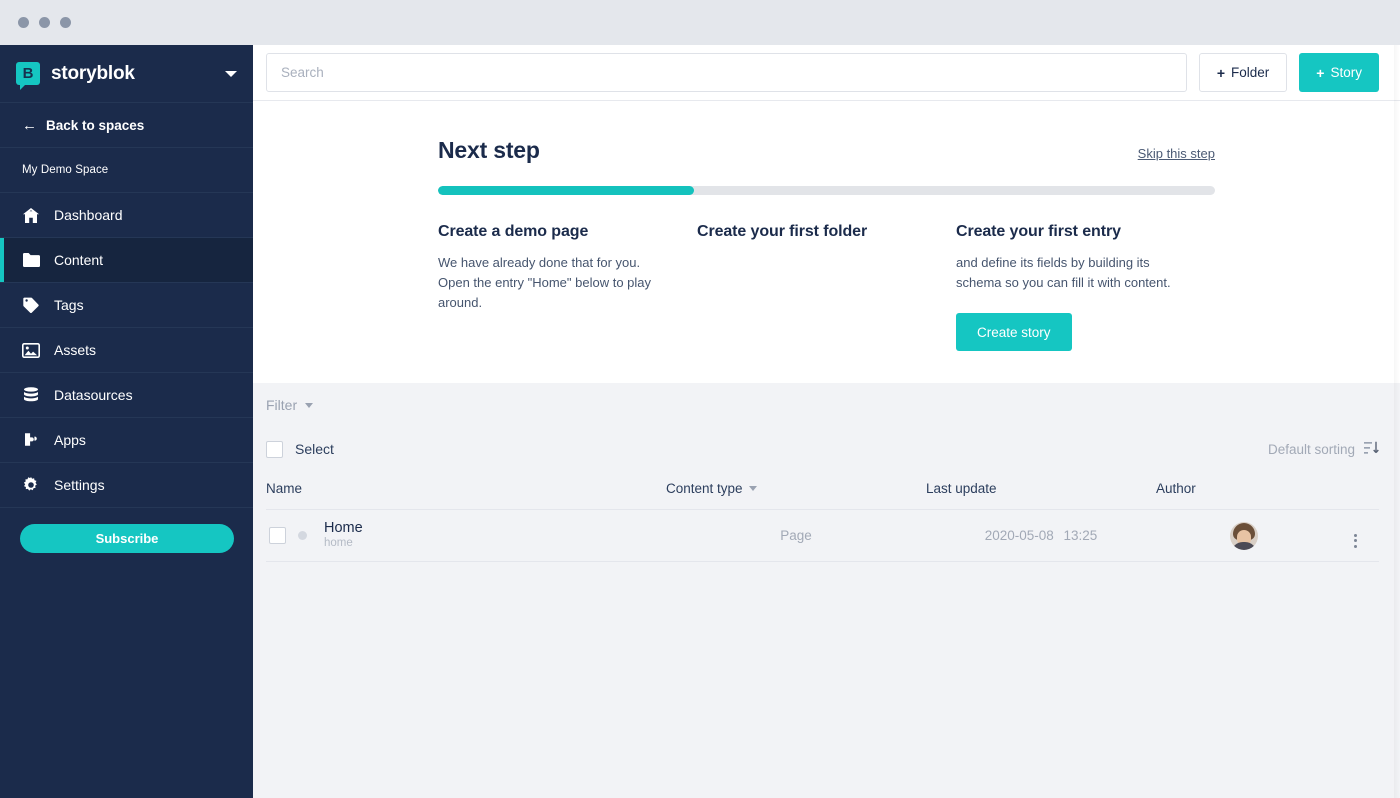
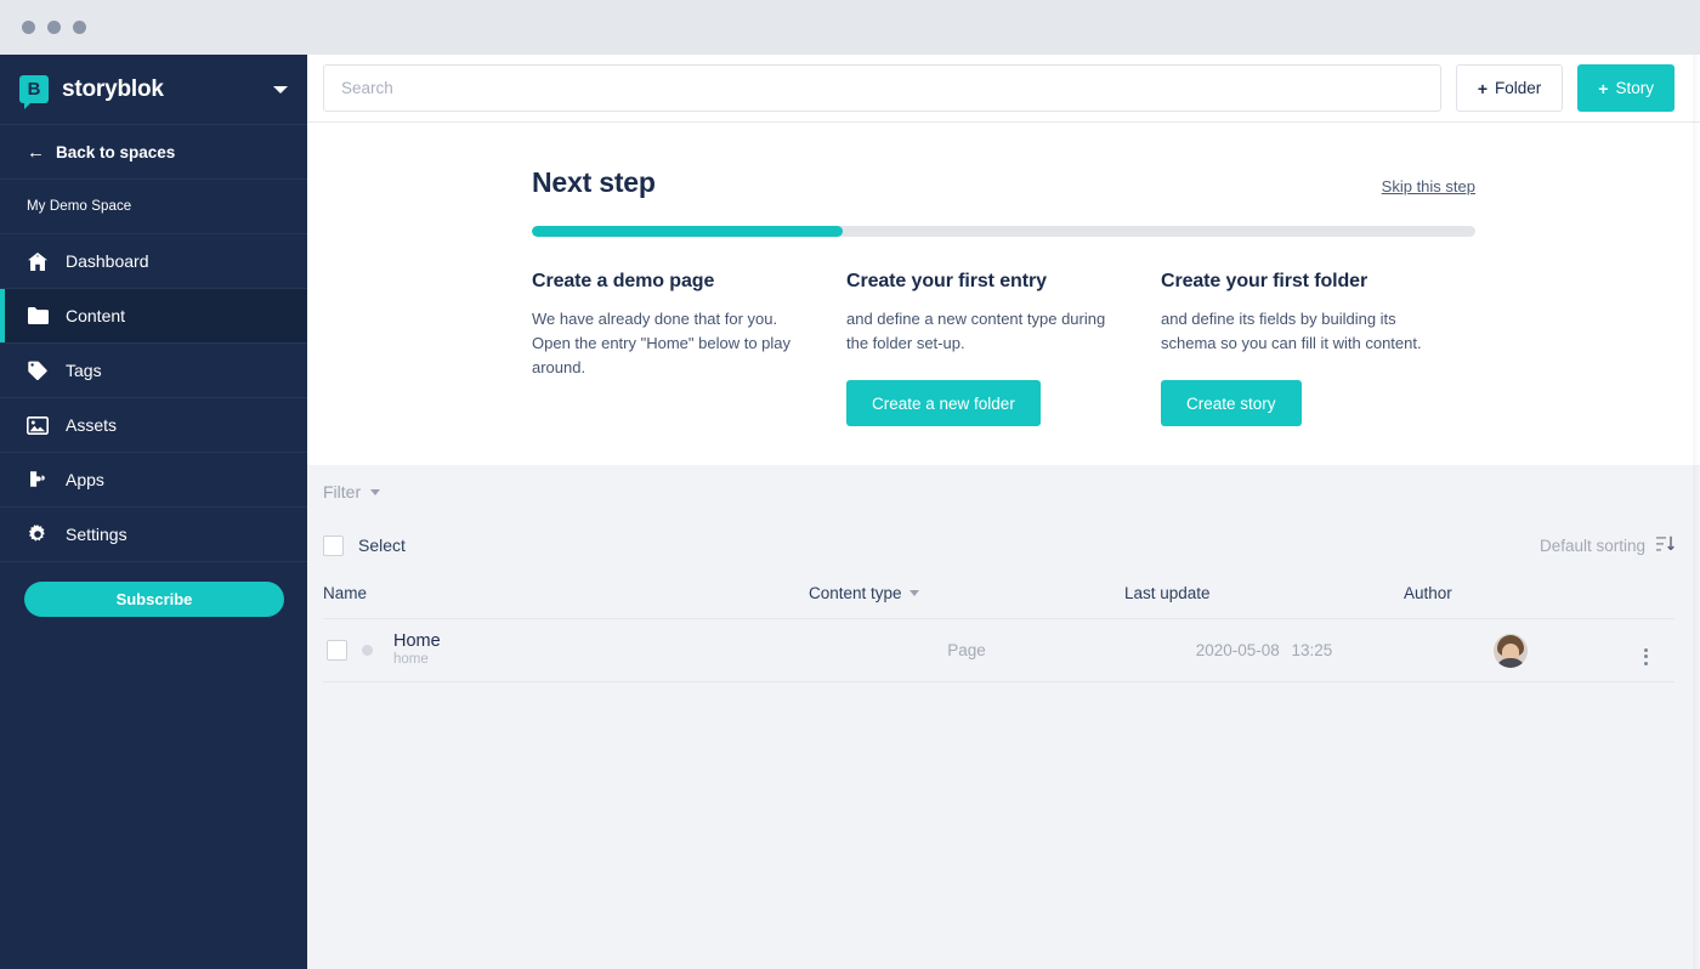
  B
  storyblok
  ←
  Back to spaces
  My Demo Space
  Dashboard
  Content
  Tags
  Assets
- Datasources
  Apps
  Settings
  Subscribe
  Search
  +
  Folder
  +
  Story
  Next step
  Skip this step
  Create a demo page
  We have already done that for you. Open the entry "Home" below to play around.
- Create your first folder
+ Create your first entry
+ and define a new content type during the folder set-up.
+ Create a new folder
- Create your first entry
+ Create your first folder
  and define its fields by building its schema so you can fill it with content.
  Create story
  Filter
  Select
  Default sorting
  Name	Content type	Last update	Author
  Home home	Page	2020-05-08 13:25
